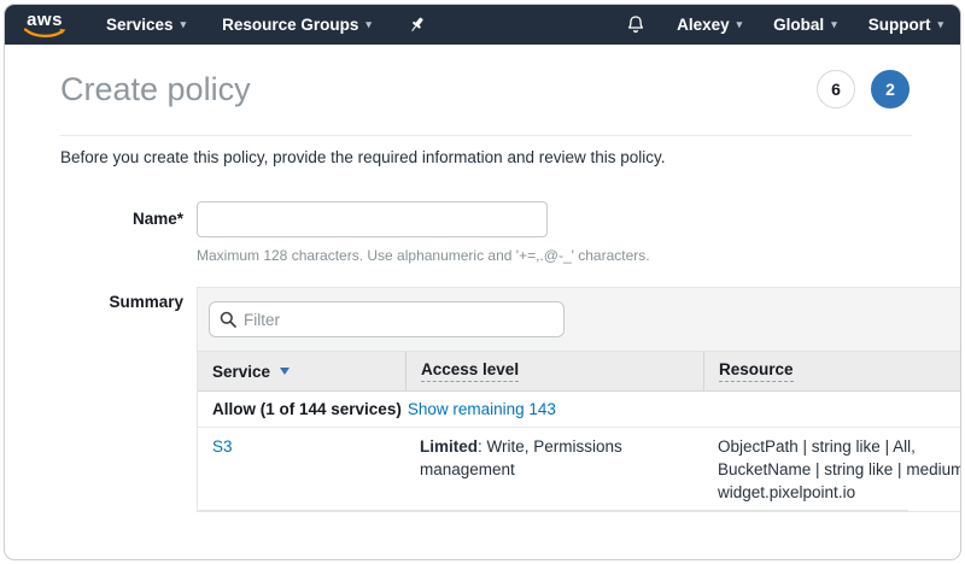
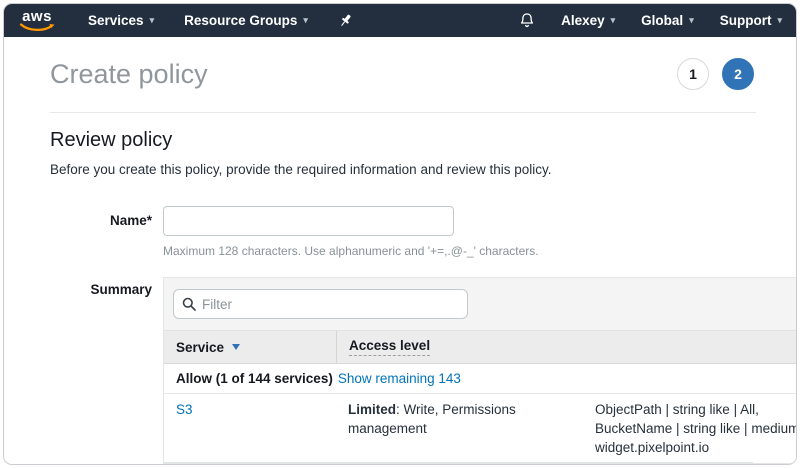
  aws
  Services
  ▾
  Resource Groups
  ▾
  Alexey
  ▾
  Global
  ▾
  Support
  ▾
  Create policy
- 6
+ 1
  2
+ Review policy
  Before you create this policy, provide the required information and review this policy.
  Name*
  Maximum 128 characters. Use alphanumeric and '+=,.@-_' characters.
  Summary
  Filter
  Service
  Access level
- Resource
  Allow (1 of 144 services)
  Show remaining 143
  S3
  Limited: Write, Permissions management
  ObjectPath | string like | All,
  BucketName | string like | medium
  widget.pixelpoint.io
